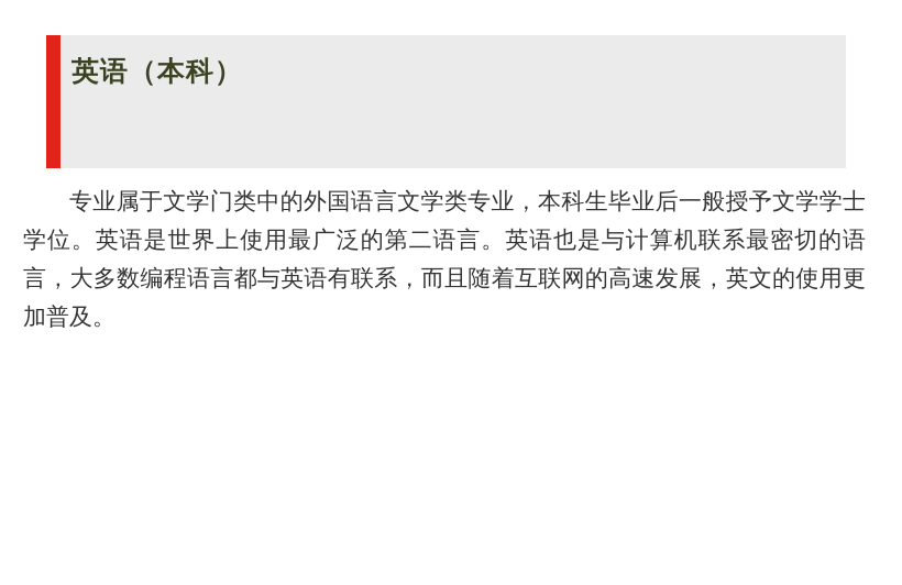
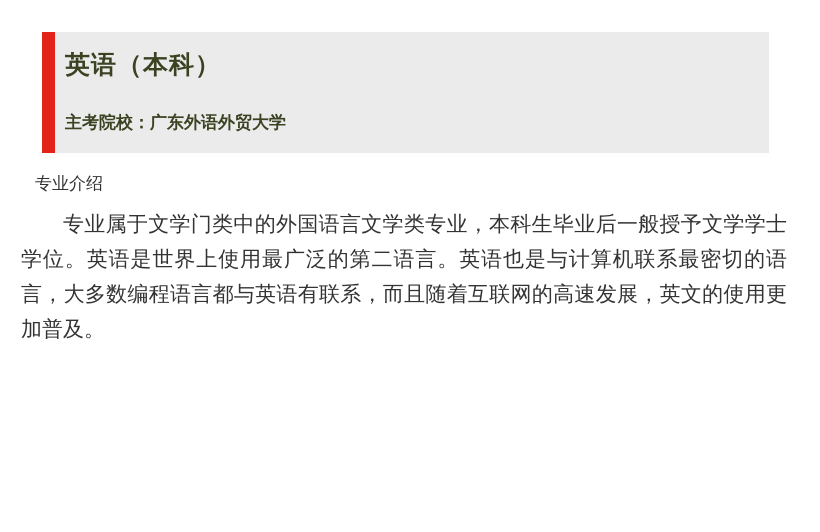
  英语（本科）
+ 主考院校：广东外语外贸大学
+ 专业介绍
  专业属于文学门类中的外国语言文学类专业，本科生毕业后一般授予文学学士学位。英语是世界上使用最广泛的第二语言。英语也是与计算机联系最密切的语言，大多数编程语言都与英语有联系，而且随着互联网的高速发展，英文的使用更加普及。
